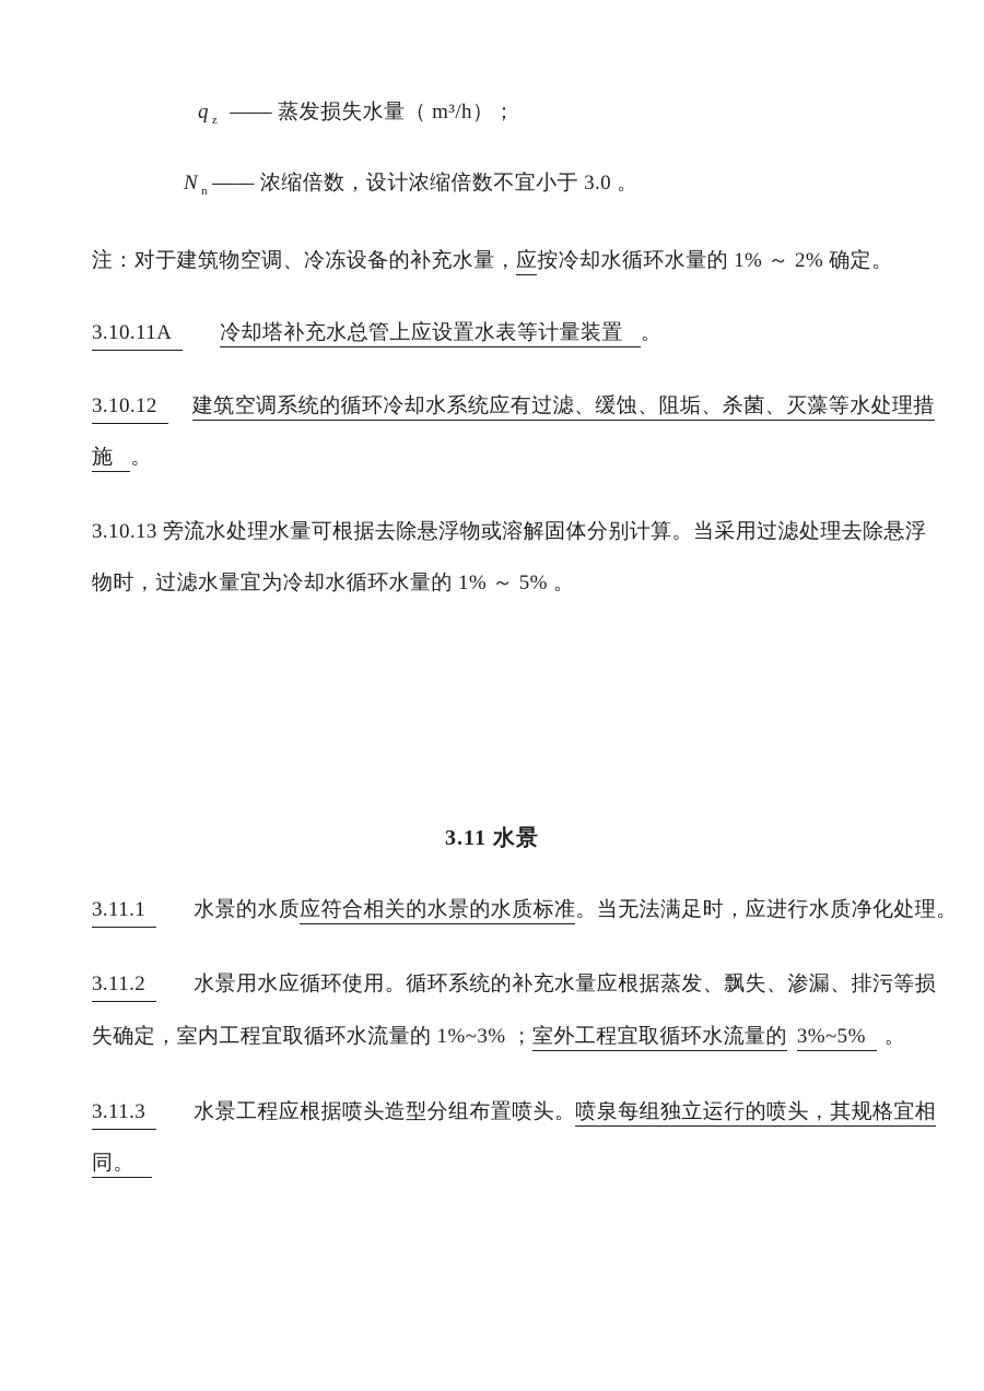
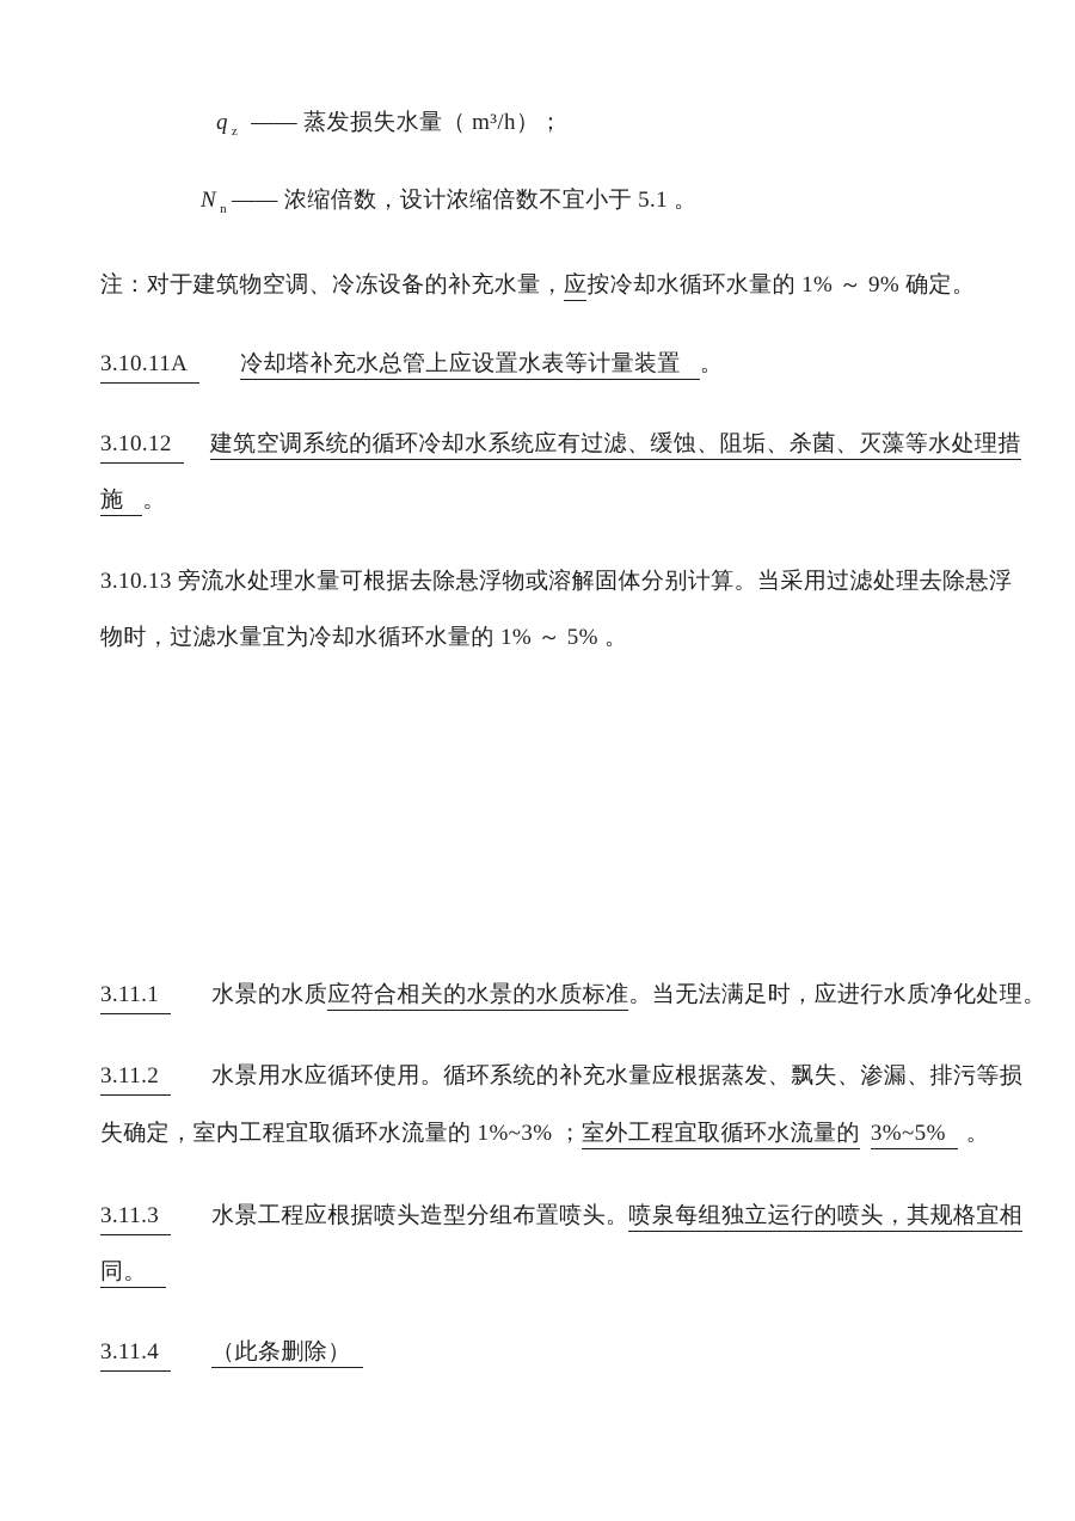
  q z—— 蒸发损失水量（ m³/h）；
- N n—— 浓缩倍数，设计浓缩倍数不宜小于 3.0 。
+ N n—— 浓缩倍数，设计浓缩倍数不宜小于 5.1 。
- 注：对于建筑物空调、冷冻设备的补充水量，应按冷却水循环水量的 1% ～ 2% 确定。
+ 注：对于建筑物空调、冷冻设备的补充水量，应按冷却水循环水量的 1% ～ 9% 确定。
  3.10.11A 冷却塔补充水总管上应设置水表等计量装置 。
  3.10.12 建筑空调系统的循环冷却水系统应有过滤、缓蚀、阻垢、杀菌、灭藻等水处理措
  施 。
  3.10.13 旁流水处理水量可根据去除悬浮物或溶解固体分别计算。当采用过滤处理去除悬浮
  物时，过滤水量宜为冷却水循环水量的 1% ～ 5% 。
- 3.11 水景
  3.11.1 水景的水质应符合相关的水景的水质标准。当无法满足时，应进行水质净化处理。
  3.11.2 水景用水应循环使用。循环系统的补充水量应根据蒸发、飘失、渗漏、排污等损
  失确定，室内工程宜取循环水流量的 1%~3% ；室外工程宜取循环水流量的 3%~5% 。
  3.11.3 水景工程应根据喷头造型分组布置喷头。喷泉每组独立运行的喷头，其规格宜相
  同。
+ 3.11.4 （此条删除）
